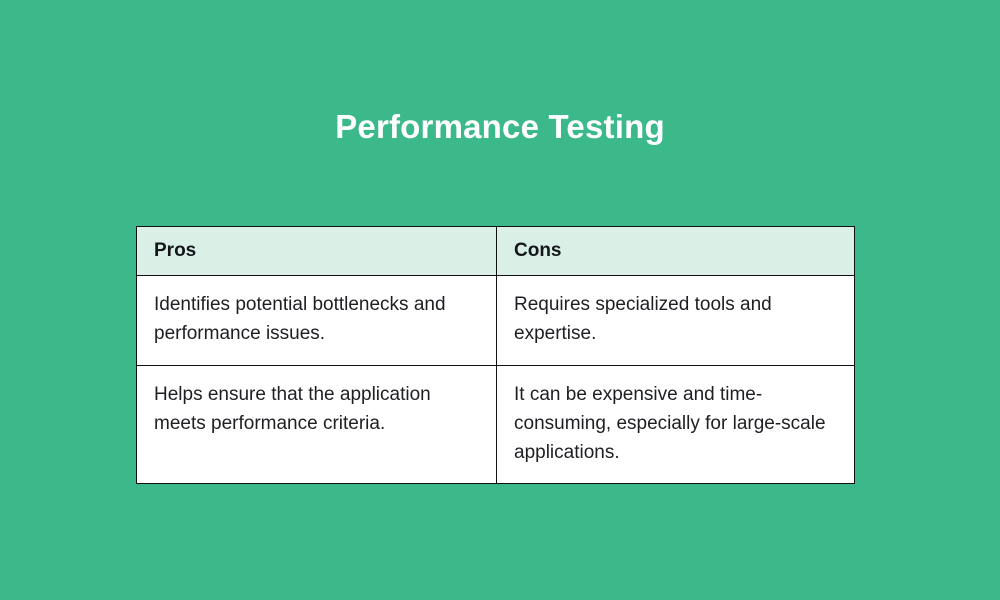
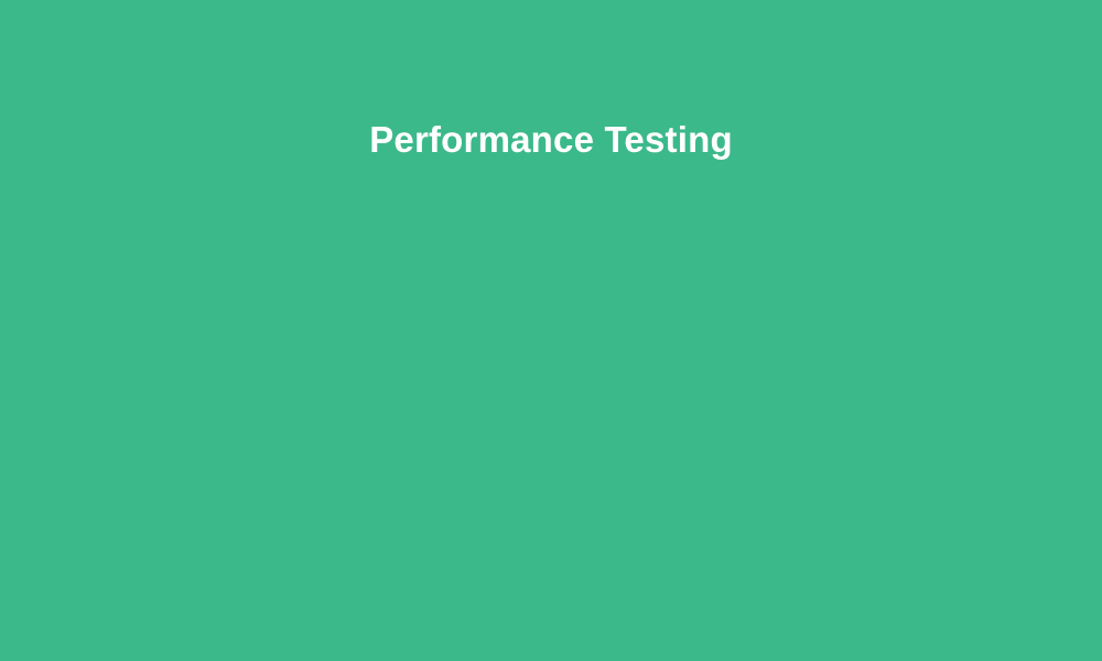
  Performance Testing
- Pros	Cons
- Identifies potential bottlenecks and performance issues.	Requires specialized tools and expertise.
- Helps ensure that the application meets performance criteria.	It can be expensive and time-consuming, especially for large-scale applications.
